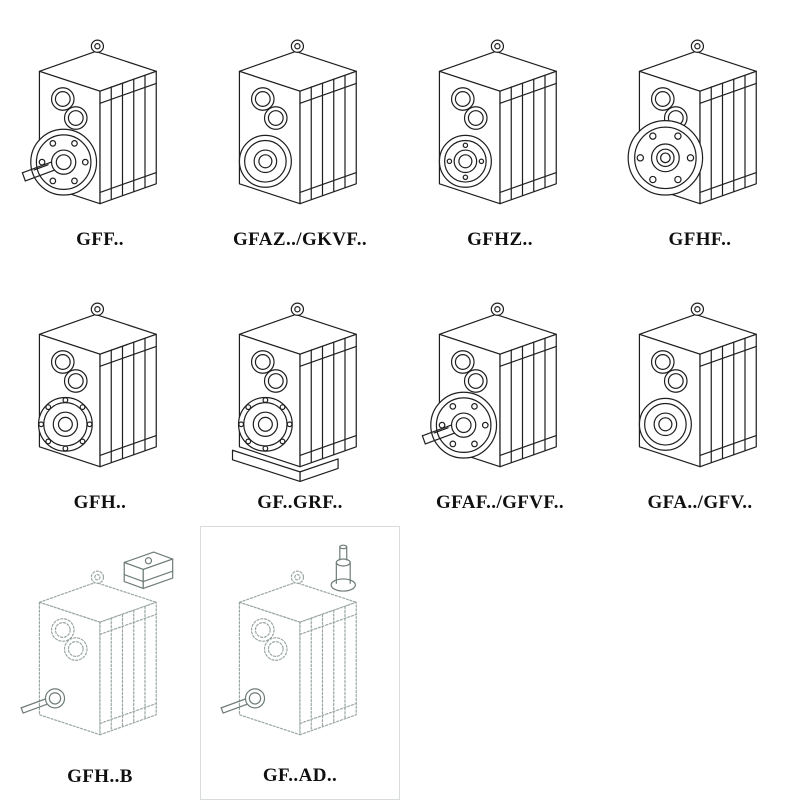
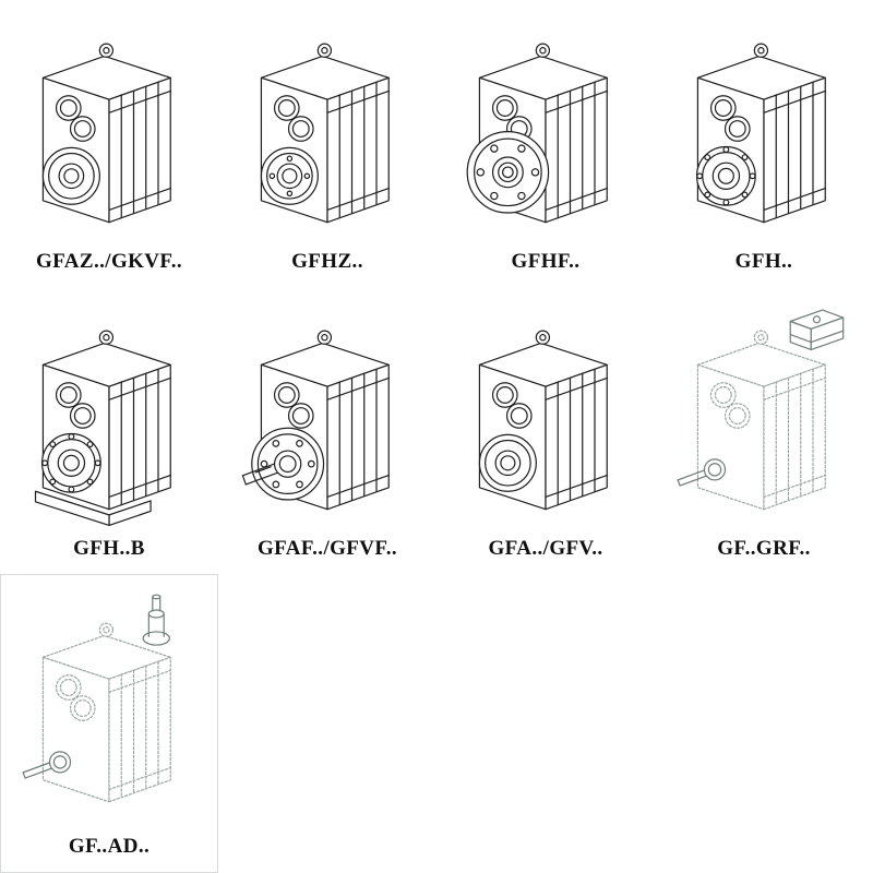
- GFF..
  GFAZ../GKVF..
  GFHZ..
  GFHF..
  GFH..
- GF..GRF..
+ GFH..B
  GFAF../GFVF..
  GFA../GFV..
- GFH..B
+ GF..GRF..
  GF..AD..
